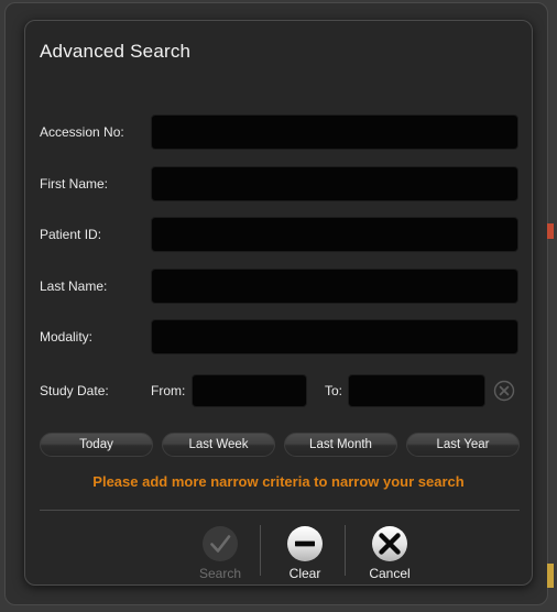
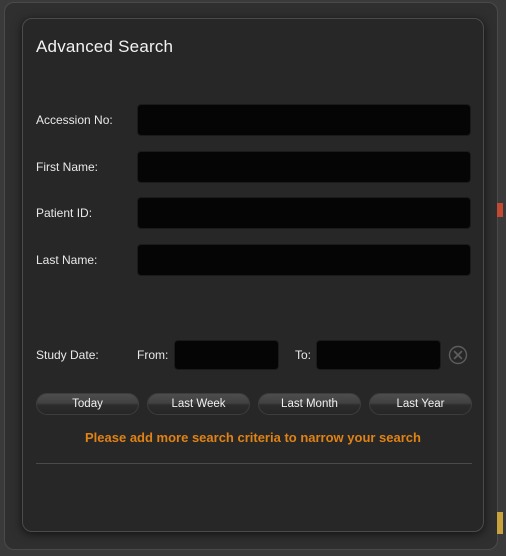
  Advanced Search
  Accession No:
  First Name:
  Patient ID:
  Last Name:
- Modality:
  Study Date:
  From:
  To:
  Today
  Last Week
  Last Month
  Last Year
- Please add more narrow criteria to narrow your search
+ Please add more search criteria to narrow your search
- Search
- Clear
- Cancel
